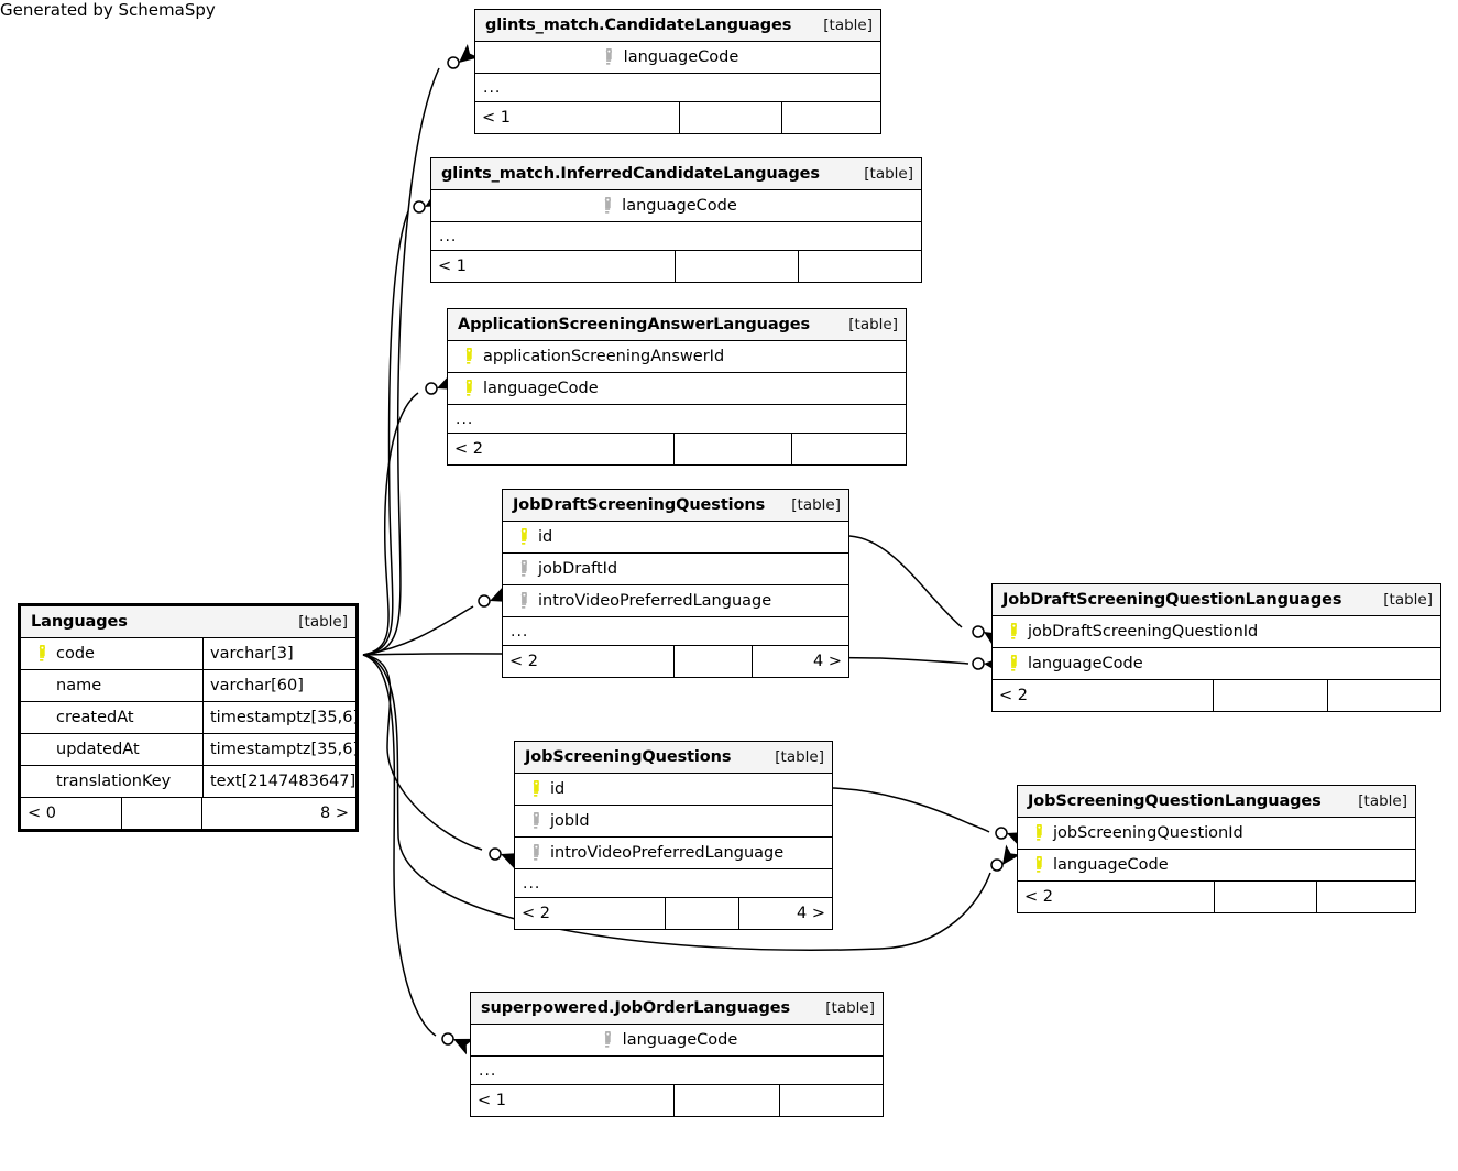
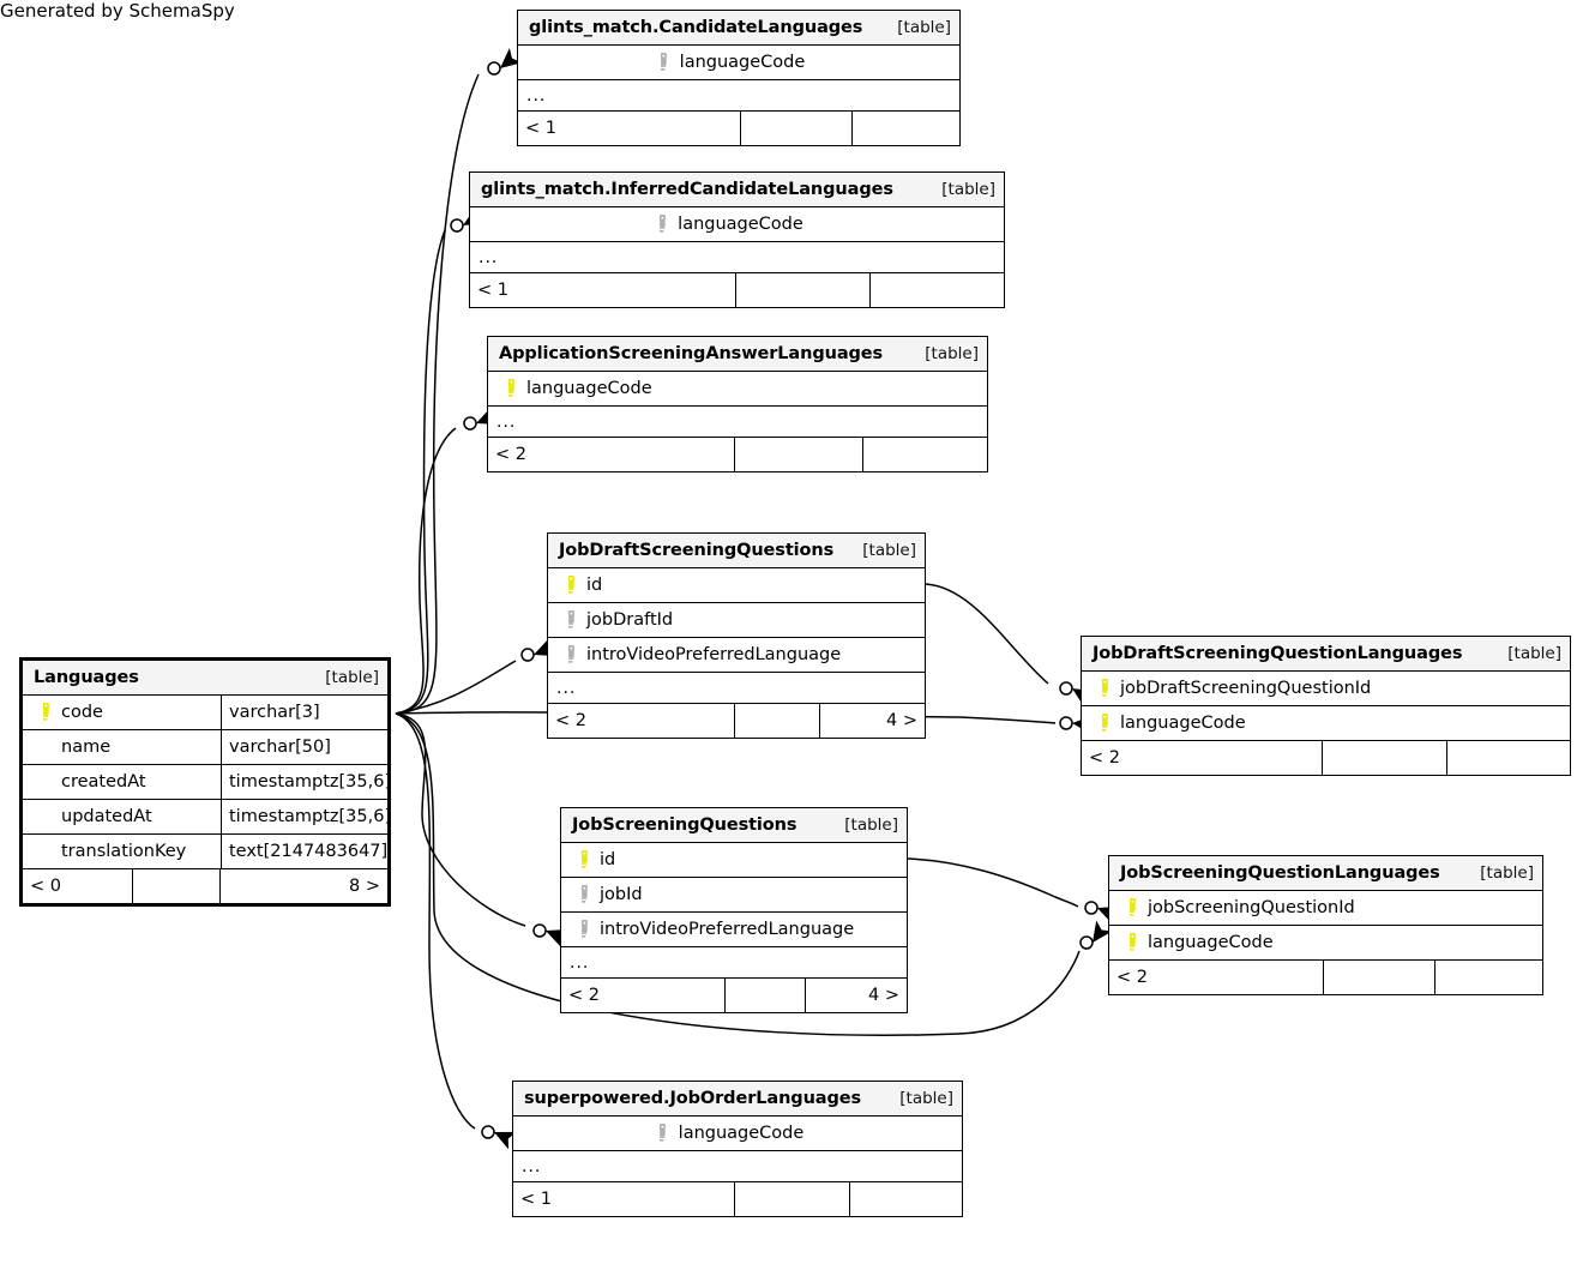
  glints_match.CandidateLanguages
  [table]
  languageCode
  ...
  < 1
  glints_match.InferredCandidateLanguages
  [table]
  languageCode
  ...
  < 1
  ApplicationScreeningAnswerLanguages
  [table]
- applicationScreeningAnswerId
  languageCode
  ...
  < 2
  JobDraftScreeningQuestions
  [table]
  id
  jobDraftId
  introVideoPreferredLanguage
  ...
  < 2
  4 >
  JobDraftScreeningQuestionLanguages
  [table]
  jobDraftScreeningQuestionId
  languageCode
  < 2
  JobScreeningQuestions
  [table]
  id
  jobId
  introVideoPreferredLanguage
  ...
  < 2
  4 >
  JobScreeningQuestionLanguages
  [table]
  jobScreeningQuestionId
  languageCode
  < 2
  superpowered.JobOrderLanguages
  [table]
  languageCode
  ...
  < 1
  Languages
  [table]
  code
  varchar[3]
  name
- varchar[60]
+ varchar[50]
  createdAt
  timestamptz[35,6]
  updatedAt
  timestamptz[35,6]
  translationKey
  text[2147483647]
  < 0
  8 >
  Generated by SchemaSpy
